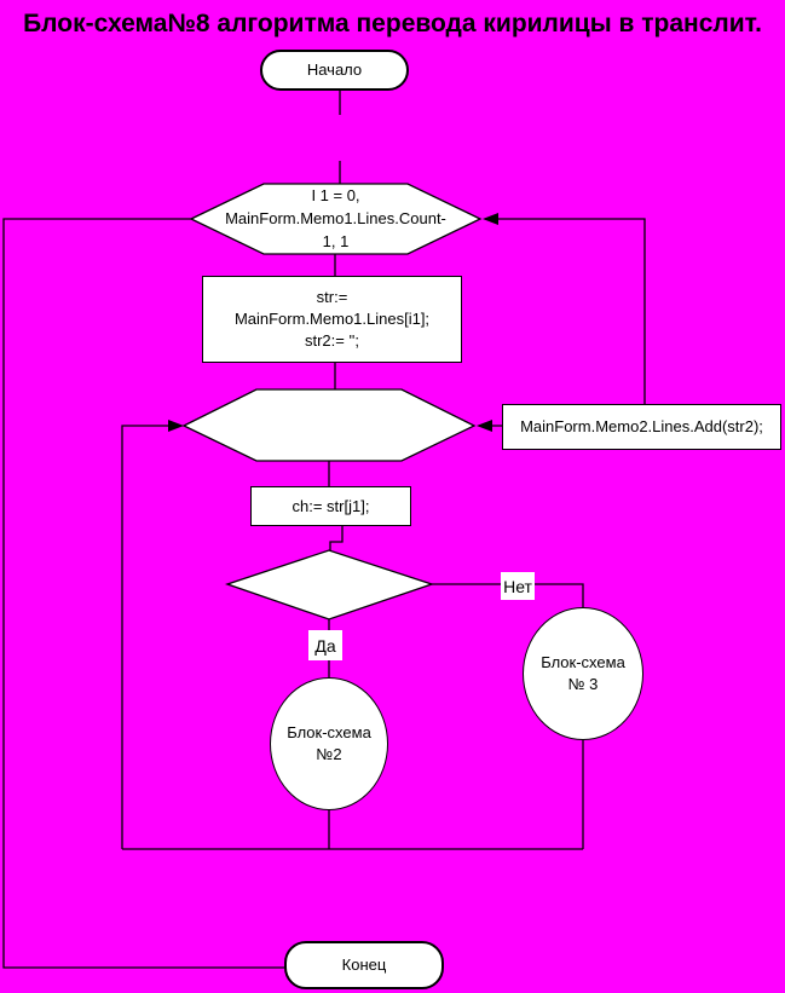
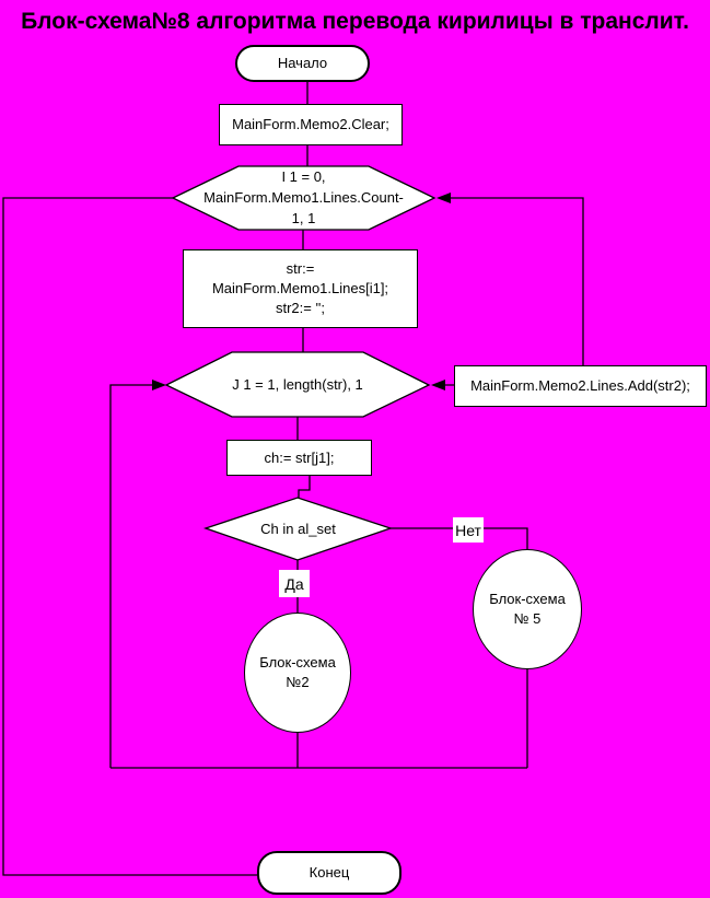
  Блок-схема№8 алгоритма перевода кирилицы в транслит.
  Начало
+ MainForm.Memo2.Clear;
  I 1 = 0,
  MainForm.Memo1.Lines.Count-
  1, 1
  str:=
  MainForm.Memo1.Lines[i1];
  str2:= '';
+ J 1 = 1, length(str), 1
  MainForm.Memo2.Lines.Add(str2);
  ch:= str[j1];
+ Ch in al_set
  Да
  Нет
  Блок-схема
  №2
  Блок-схема
- № 3
+ № 5
  Конец
